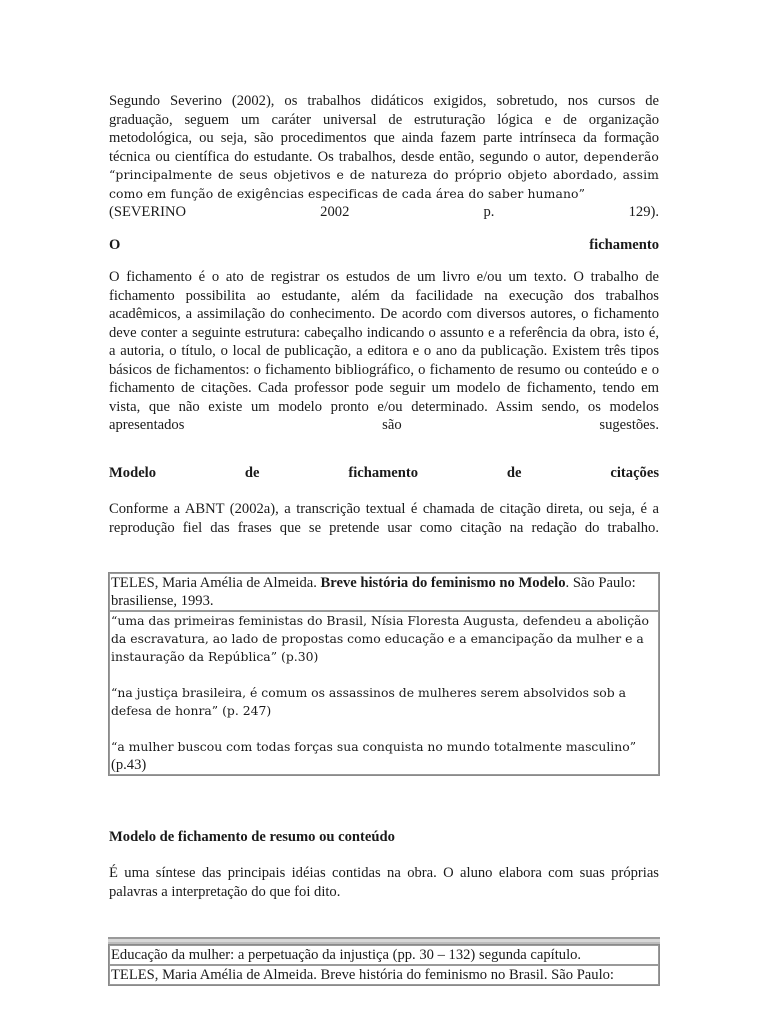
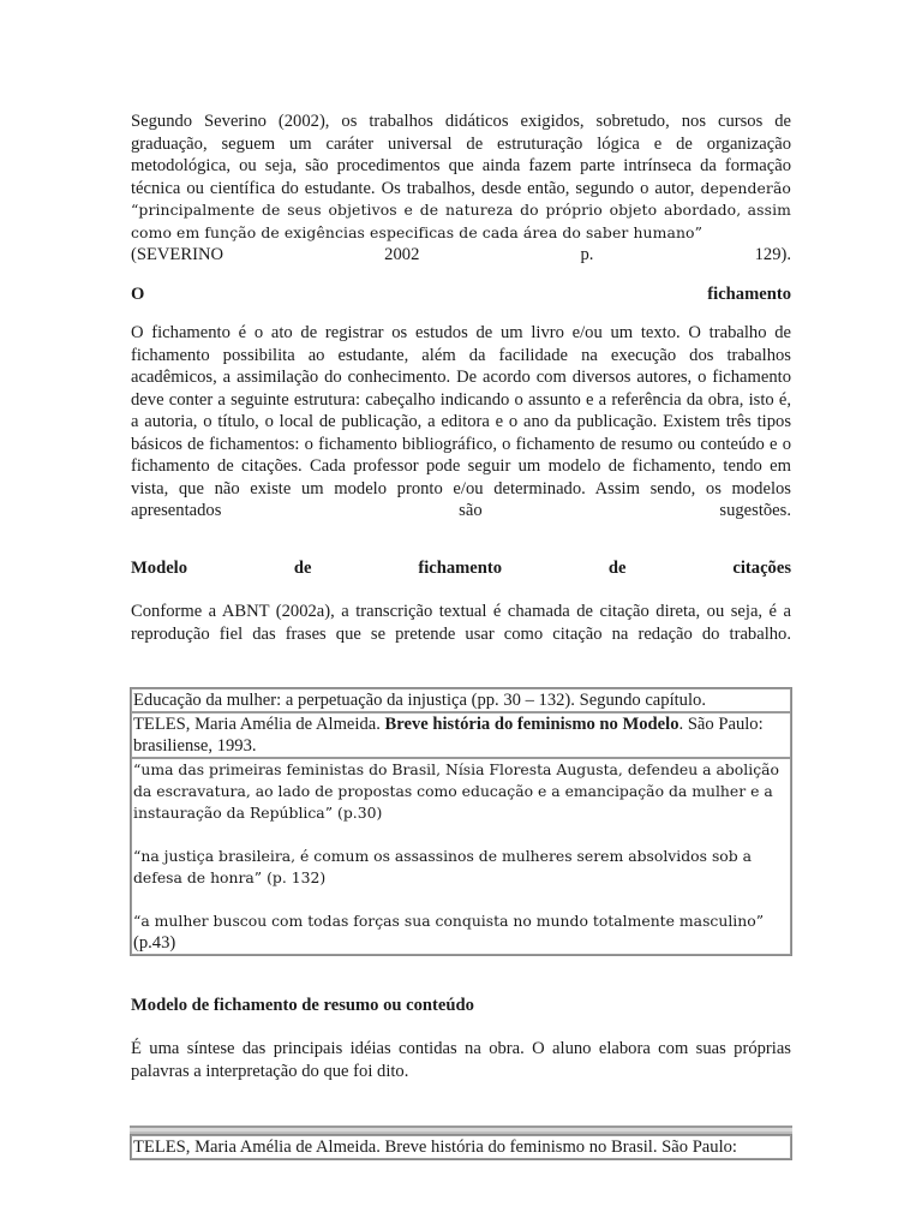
  Segundo Severino (2002), os trabalhos didáticos exigidos, sobretudo, nos cursos de graduação, seguem um caráter universal de estruturação lógica e de organização metodológica, ou seja, são procedimentos que ainda fazem parte intrínseca da formação técnica ou científica do estudante. Os trabalhos, desde então, segundo o autor, dependerão “principalmente de seus objetivos e de natureza do próprio objeto abordado, assim como em função de exigências especificas de cada área do saber humano”
  (SEVERINO
  2002
  p.
  129).
  O
  fichamento
  O fichamento é o ato de registrar os estudos de um livro e/ou um texto. O trabalho de fichamento possibilita ao estudante, além da facilidade na execução dos trabalhos acadêmicos, a assimilação do conhecimento. De acordo com diversos autores, o fichamento deve conter a seguinte estrutura: cabeçalho indicando o assunto e a referência da obra, isto é, a autoria, o título, o local de publicação, a editora e o ano da publicação. Existem três tipos básicos de fichamentos: o fichamento bibliográfico, o fichamento de resumo ou conteúdo e o fichamento de citações. Cada professor pode seguir um modelo de fichamento, tendo em vista, que não existe um modelo pronto e/ou determinado. Assim sendo, os modelos apresentados são sugestões.
  Modelo
  de
  fichamento
  de
  citações
  Conforme a ABNT (2002a), a transcrição textual é chamada de citação direta, ou seja, é a reprodução fiel das frases que se pretende usar como citação na redação do trabalho.
+ Educação da mulher: a perpetuação da injustiça (pp. 30 – 132). Segundo capítulo.
  TELES, Maria Amélia de Almeida. Breve história do feminismo no Modelo. São Paulo: brasiliense, 1993.
- “uma das primeiras feministas do Brasil, Nísia Floresta Augusta, defendeu a abolição da escravatura, ao lado de propostas como educação e a emancipação da mulher e a instauração da República” (p.30) “na justiça brasileira, é comum os assassinos de mulheres serem absolvidos sob a defesa de honra” (p. 247) “a mulher buscou com todas forças sua conquista no mundo totalmente masculino” (p.43)
+ “uma das primeiras feministas do Brasil, Nísia Floresta Augusta, defendeu a abolição da escravatura, ao lado de propostas como educação e a emancipação da mulher e a instauração da República” (p.30) “na justiça brasileira, é comum os assassinos de mulheres serem absolvidos sob a defesa de honra” (p. 132) “a mulher buscou com todas forças sua conquista no mundo totalmente masculino” (p.43)
  Modelo de fichamento de resumo ou conteúdo
  É uma síntese das principais idéias contidas na obra. O aluno elabora com suas próprias palavras a interpretação do que foi dito.
- Educação da mulher: a perpetuação da injustiça (pp. 30 – 132) segunda capítulo.
  TELES, Maria Amélia de Almeida. Breve história do feminismo no Brasil. São Paulo:
